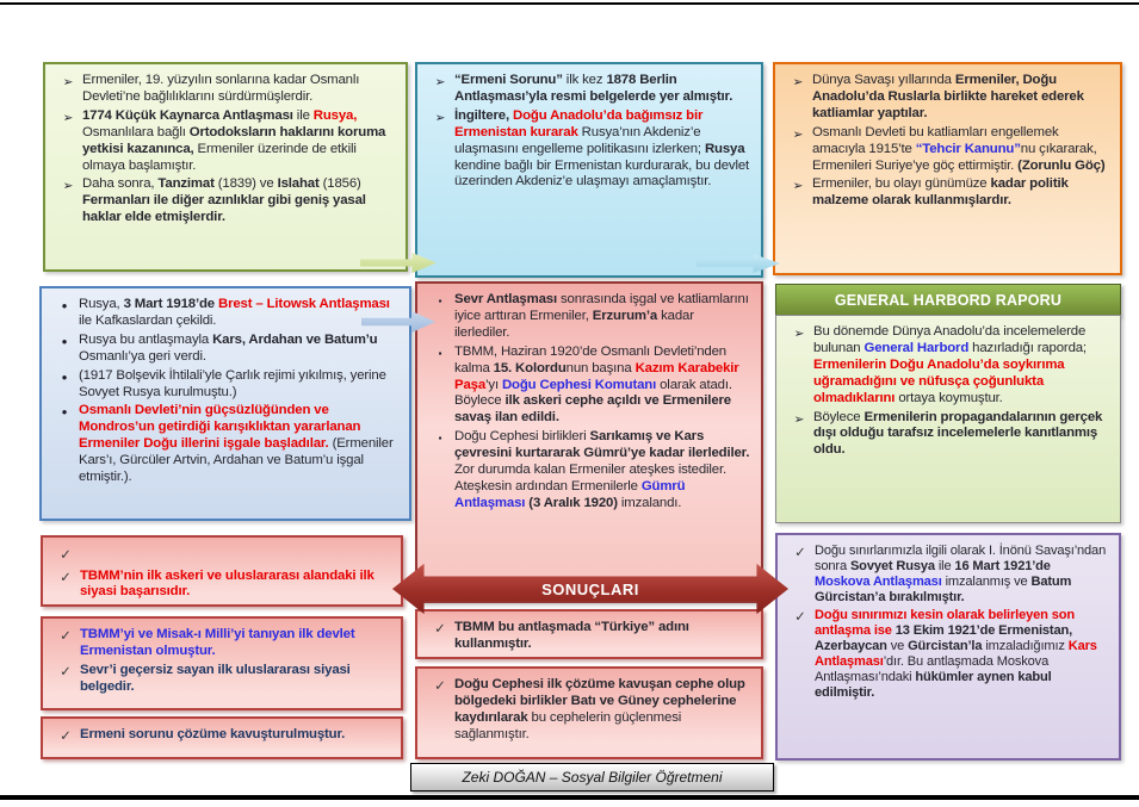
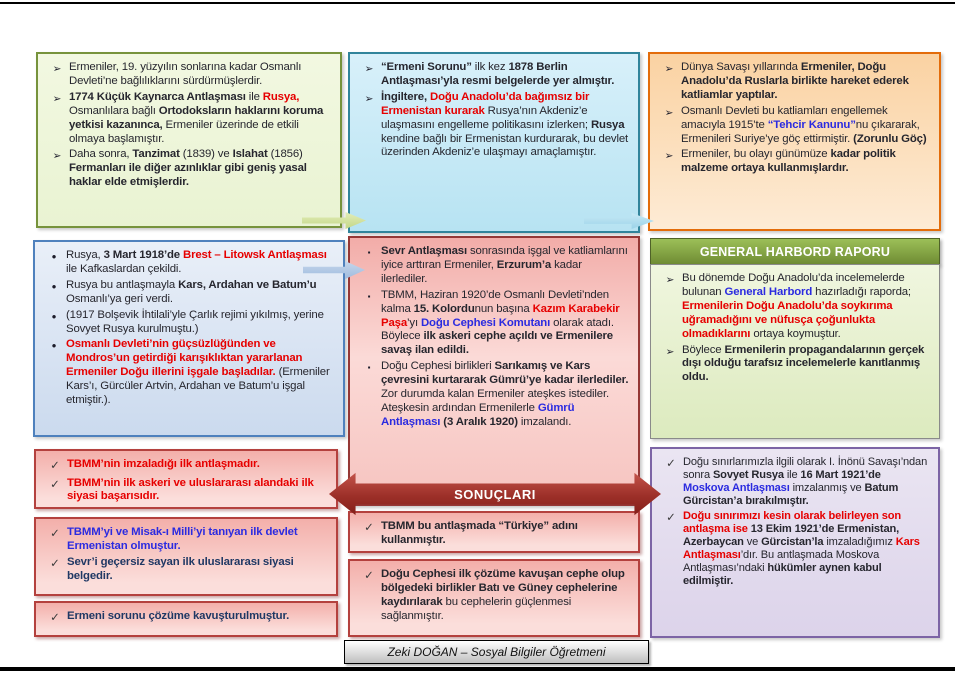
  ➢
  Ermeniler, 19. yüzyılın sonlarına kadar Osmanlı Devleti’ne bağlılıklarını sürdürmüşlerdir.
  ➢
  1774 Küçük Kaynarca Antlaşması ile Rusya, Osmanlılara bağlı Ortodoksların haklarını koruma yetkisi kazanınca, Ermeniler üzerinde de etkili olmaya başlamıştır.
  ➢
  Daha sonra, Tanzimat (1839) ve Islahat (1856) Fermanları ile diğer azınlıklar gibi geniş yasal haklar elde etmişlerdir.
  ➢
  “Ermeni Sorunu” ilk kez 1878 Berlin Antlaşması’yla resmi belgelerde yer almıştır.
  ➢
  İngiltere, Doğu Anadolu’da bağımsız bir Ermenistan kurarak Rusya’nın Akdeniz’e ulaşmasını engelleme politikasını izlerken; Rusya kendine bağlı bir Ermenistan kurdurarak, bu devlet üzerinden Akdeniz’e ulaşmayı amaçlamıştır.
  ➢
  Dünya Savaşı yıllarında Ermeniler, Doğu Anadolu’da Ruslarla birlikte hareket ederek katliamlar yaptılar.
  ➢
  Osmanlı Devleti bu katliamları engellemek amacıyla 1915’te “Tehcir Kanunu”nu çıkararak, Ermenileri Suriye’ye göç ettirmiştir. (Zorunlu Göç)
  ➢
- Ermeniler, bu olayı günümüze kadar politik malzeme olarak kullanmışlardır.
+ Ermeniler, bu olayı günümüze kadar politik malzeme ortaya kullanmışlardır.
  •
  Rusya, 3 Mart 1918’de Brest – Litowsk Antlaşması ile Kafkaslardan çekildi.
  •
  Rusya bu antlaşmayla Kars, Ardahan ve Batum’u Osmanlı’ya geri verdi.
  •
  (1917 Bolşevik İhtilali’yle Çarlık rejimi yıkılmış, yerine Sovyet Rusya kurulmuştu.)
  •
  Osmanlı Devleti’nin güçsüzlüğünden ve Mondros’un getirdiği karışıklıktan yararlanan Ermeniler Doğu illerini işgale başladılar. (Ermeniler Kars’ı, Gürcüler Artvin, Ardahan ve Batum’u işgal etmiştir.).
  ▪
  Sevr Antlaşması sonrasında işgal ve katliamlarını iyice arttıran Ermeniler, Erzurum’a kadar ilerlediler.
  ▪
  TBMM, Haziran 1920’de Osmanlı Devleti’nden kalma 15. Kolordunun başına Kazım Karabekir Paşa’yı Doğu Cephesi Komutanı olarak atadı. Böylece ilk askeri cephe açıldı ve Ermenilere savaş ilan edildi.
  ▪
  Doğu Cephesi birlikleri Sarıkamış ve Kars çevresini kurtararak Gümrü’ye kadar ilerlediler. Zor durumda kalan Ermeniler ateşkes istediler. Ateşkesin ardından Ermenilerle Gümrü Antlaşması (3 Aralık 1920) imzalandı.
  GENERAL HARBORD RAPORU
  ➢
- Bu dönemde Dünya Anadolu’da incelemelerde bulunan General Harbord hazırladığı raporda; Ermenilerin Doğu Anadolu’da soykırıma uğramadığını ve nüfusça çoğunlukta olmadıklarını ortaya koymuştur.
+ Bu dönemde Doğu Anadolu’da incelemelerde bulunan General Harbord hazırladığı raporda; Ermenilerin Doğu Anadolu’da soykırıma uğramadığını ve nüfusça çoğunlukta olmadıklarını ortaya koymuştur.
  ➢
  Böylece Ermenilerin propagandalarının gerçek dışı olduğu tarafsız incelemelerle kanıtlanmış oldu.
  ✓
+ TBMM’nin imzaladığı ilk antlaşmadır.
  ✓
  TBMM’nin ilk askeri ve uluslararası alandaki ilk siyasi başarısıdır.
  ✓
  TBMM’yi ve Misak-ı Milli’yi tanıyan ilk devlet Ermenistan olmuştur.
  ✓
  Sevr’i geçersiz sayan ilk uluslararası siyasi belgedir.
  ✓
  Ermeni sorunu çözüme kavuşturulmuştur.
  SONUÇLARI
  ✓
  TBMM bu antlaşmada “Türkiye” adını kullanmıştır.
  ✓
  Doğu Cephesi ilk çözüme kavuşan cephe olup bölgedeki birlikler Batı ve Güney cephelerine kaydırılarak bu cephelerin güçlenmesi sağlanmıştır.
  ✓
  Doğu sınırlarımızla ilgili olarak I. İnönü Savaşı’ndan sonra Sovyet Rusya ile 16 Mart 1921’de Moskova Antlaşması imzalanmış ve Batum Gürcistan’a bırakılmıştır.
  ✓
  Doğu sınırımızı kesin olarak belirleyen son antlaşma ise 13 Ekim 1921’de Ermenistan, Azerbaycan ve Gürcistan’la imzaladığımız Kars Antlaşması’dır. Bu antlaşmada Moskova Antlaşması’ndaki hükümler aynen kabul edilmiştir.
  Zeki DOĞAN – Sosyal Bilgiler Öğretmeni
